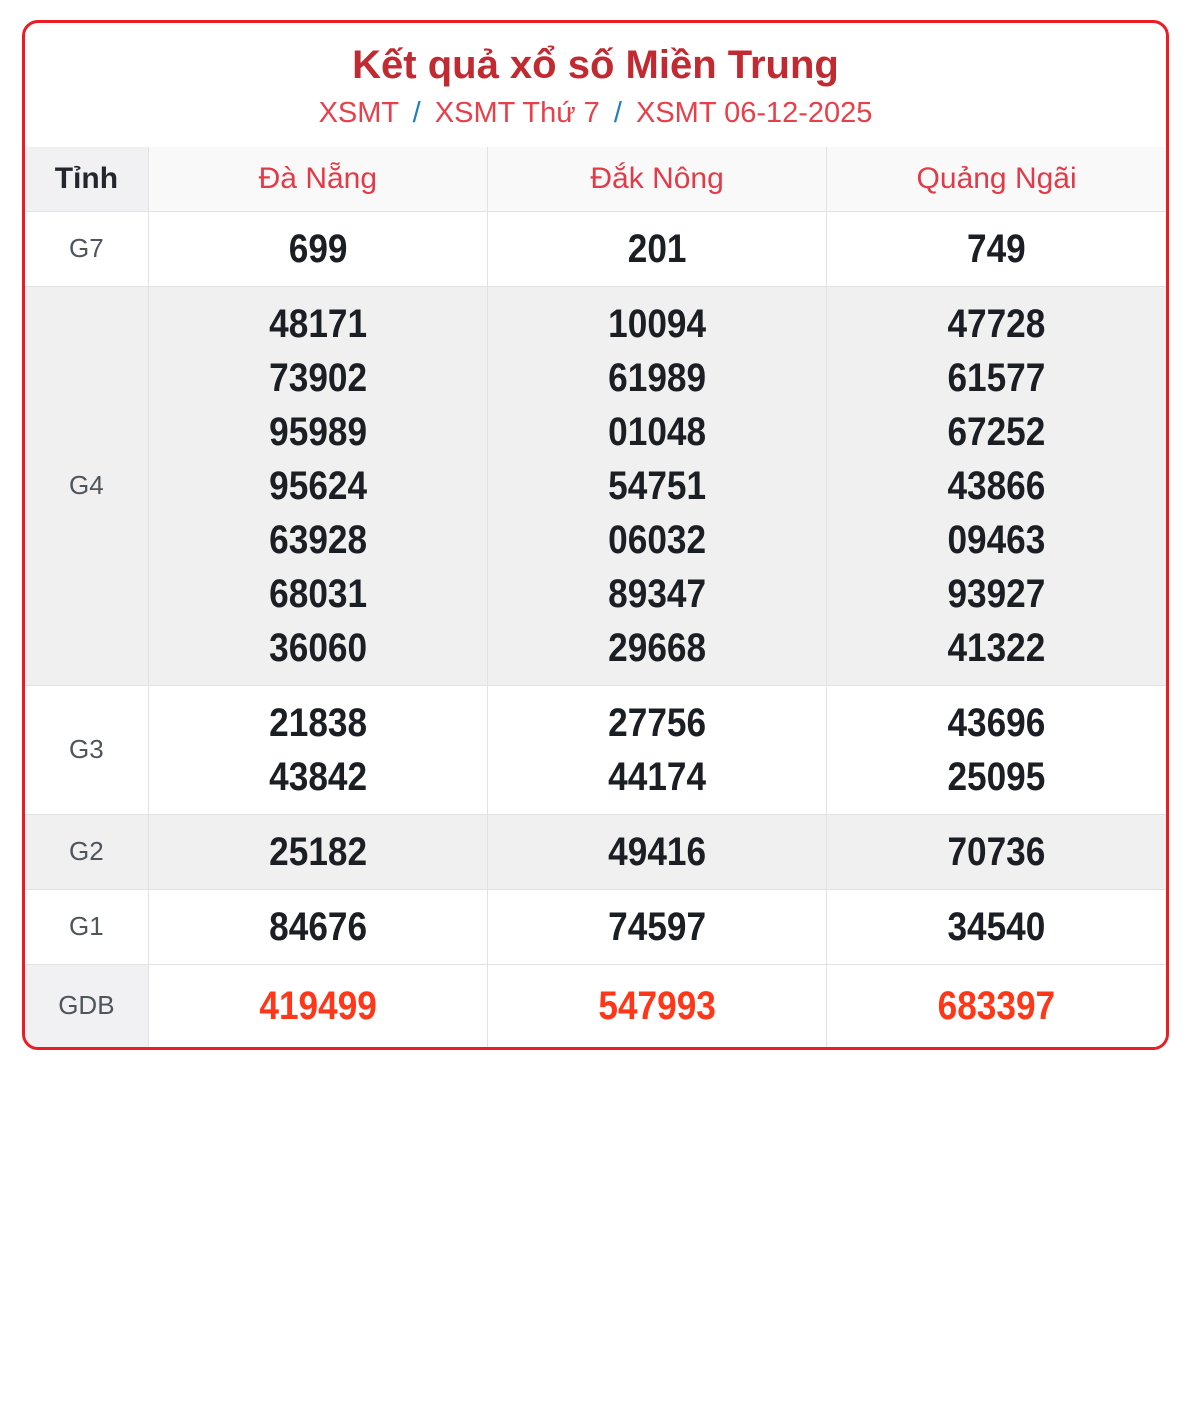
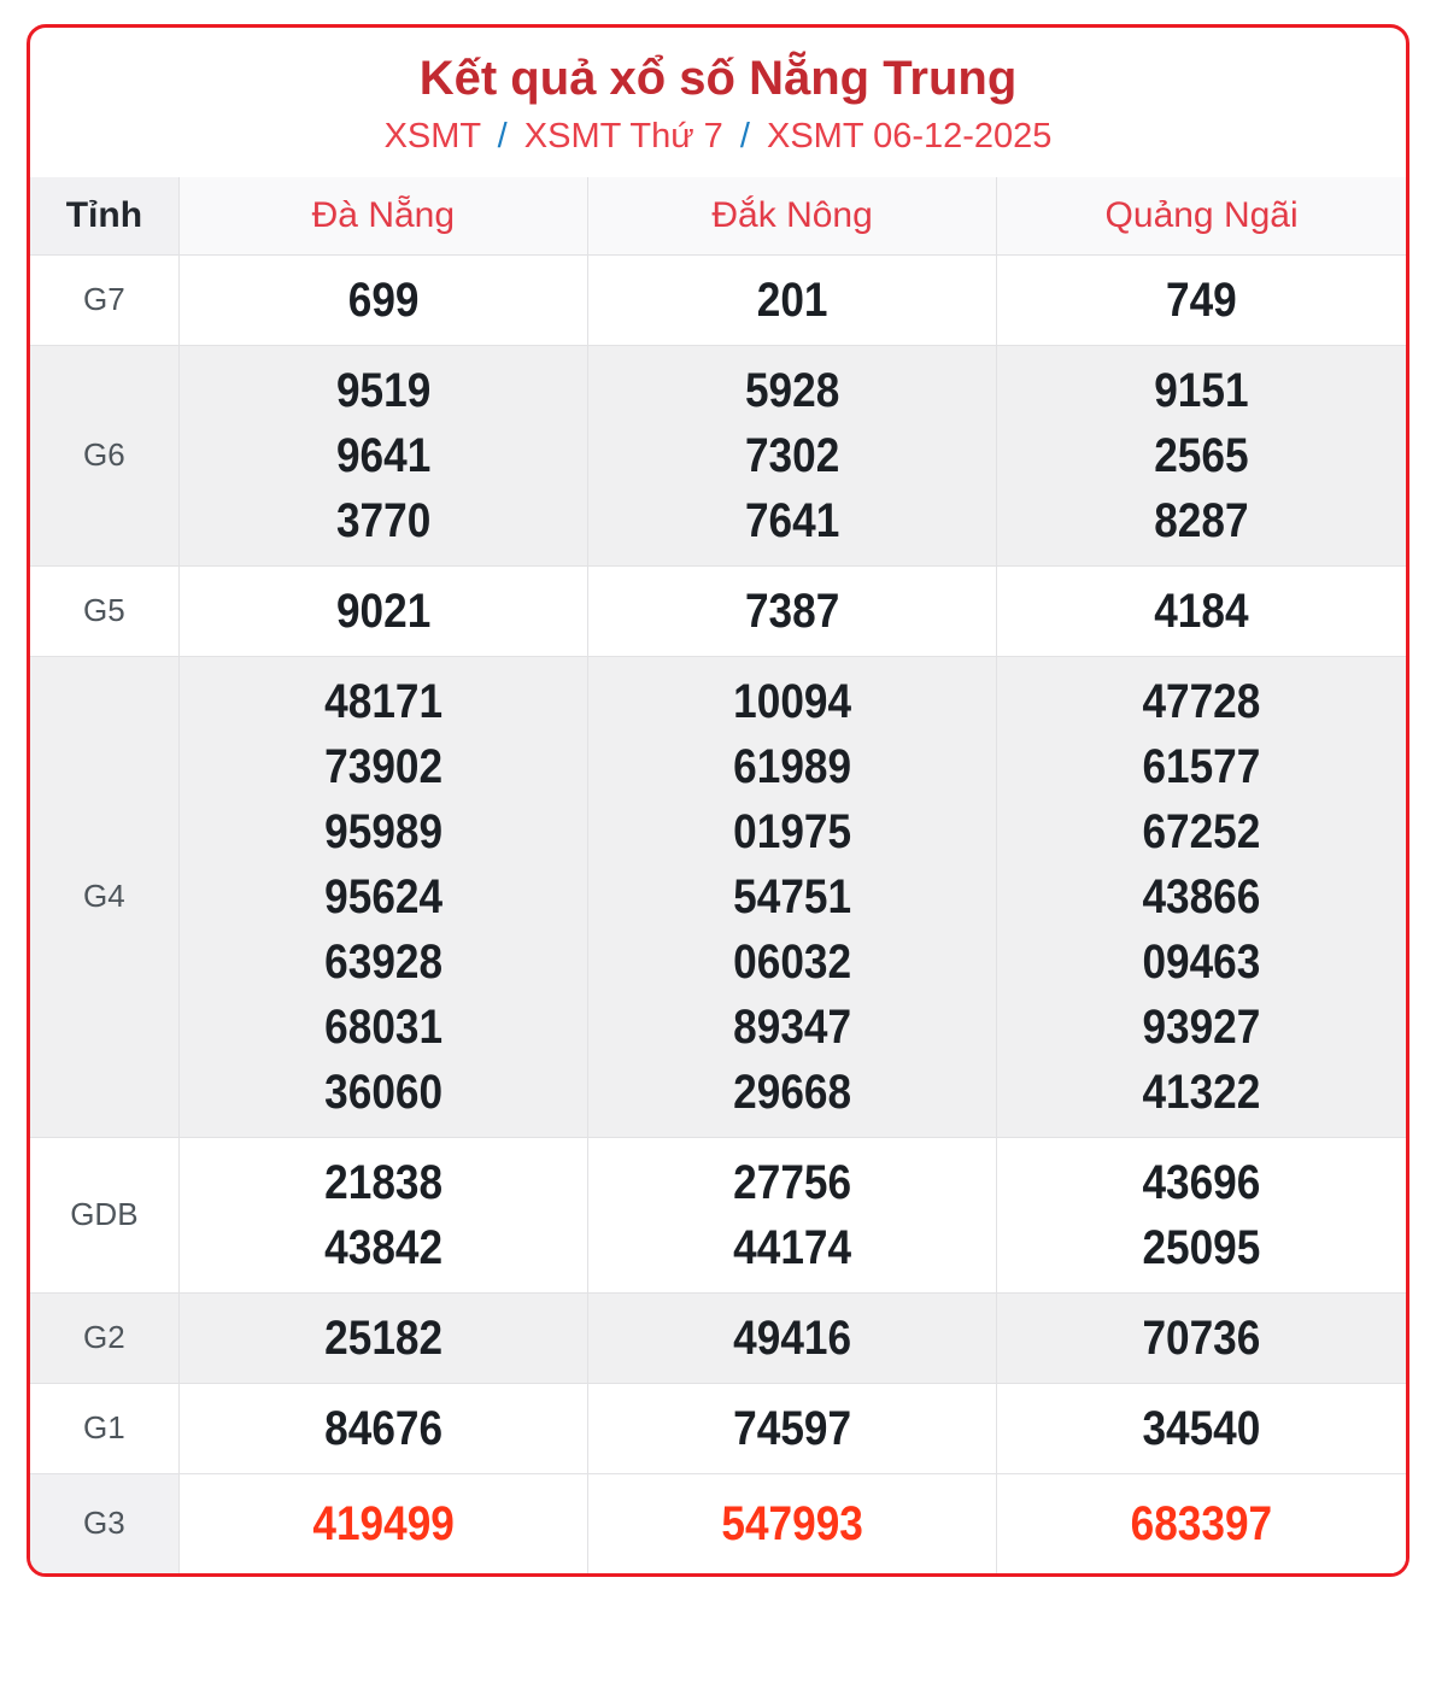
- Kết quả xổ số Miền Trung
+ Kết quả xổ số Nẵng Trung
  XSMT / XSMT Thứ 7 / XSMT 06-12-2025
  Tỉnh	Đà Nẵng	Đắk Nông	Quảng Ngãi
  G7	699	201	749
+ G6	9519 9641 3770	5928 7302 7641	9151 2565 8287
+ G5	9021	7387	4184
- G4	48171 73902 95989 95624 63928 68031 36060	10094 61989 01048 54751 06032 89347 29668	47728 61577 67252 43866 09463 93927 41322
+ G4	48171 73902 95989 95624 63928 68031 36060	10094 61989 01975 54751 06032 89347 29668	47728 61577 67252 43866 09463 93927 41322
- G3	21838 43842	27756 44174	43696 25095
+ GDB	21838 43842	27756 44174	43696 25095
  G2	25182	49416	70736
  G1	84676	74597	34540
- GDB	419499	547993	683397
+ G3	419499	547993	683397
